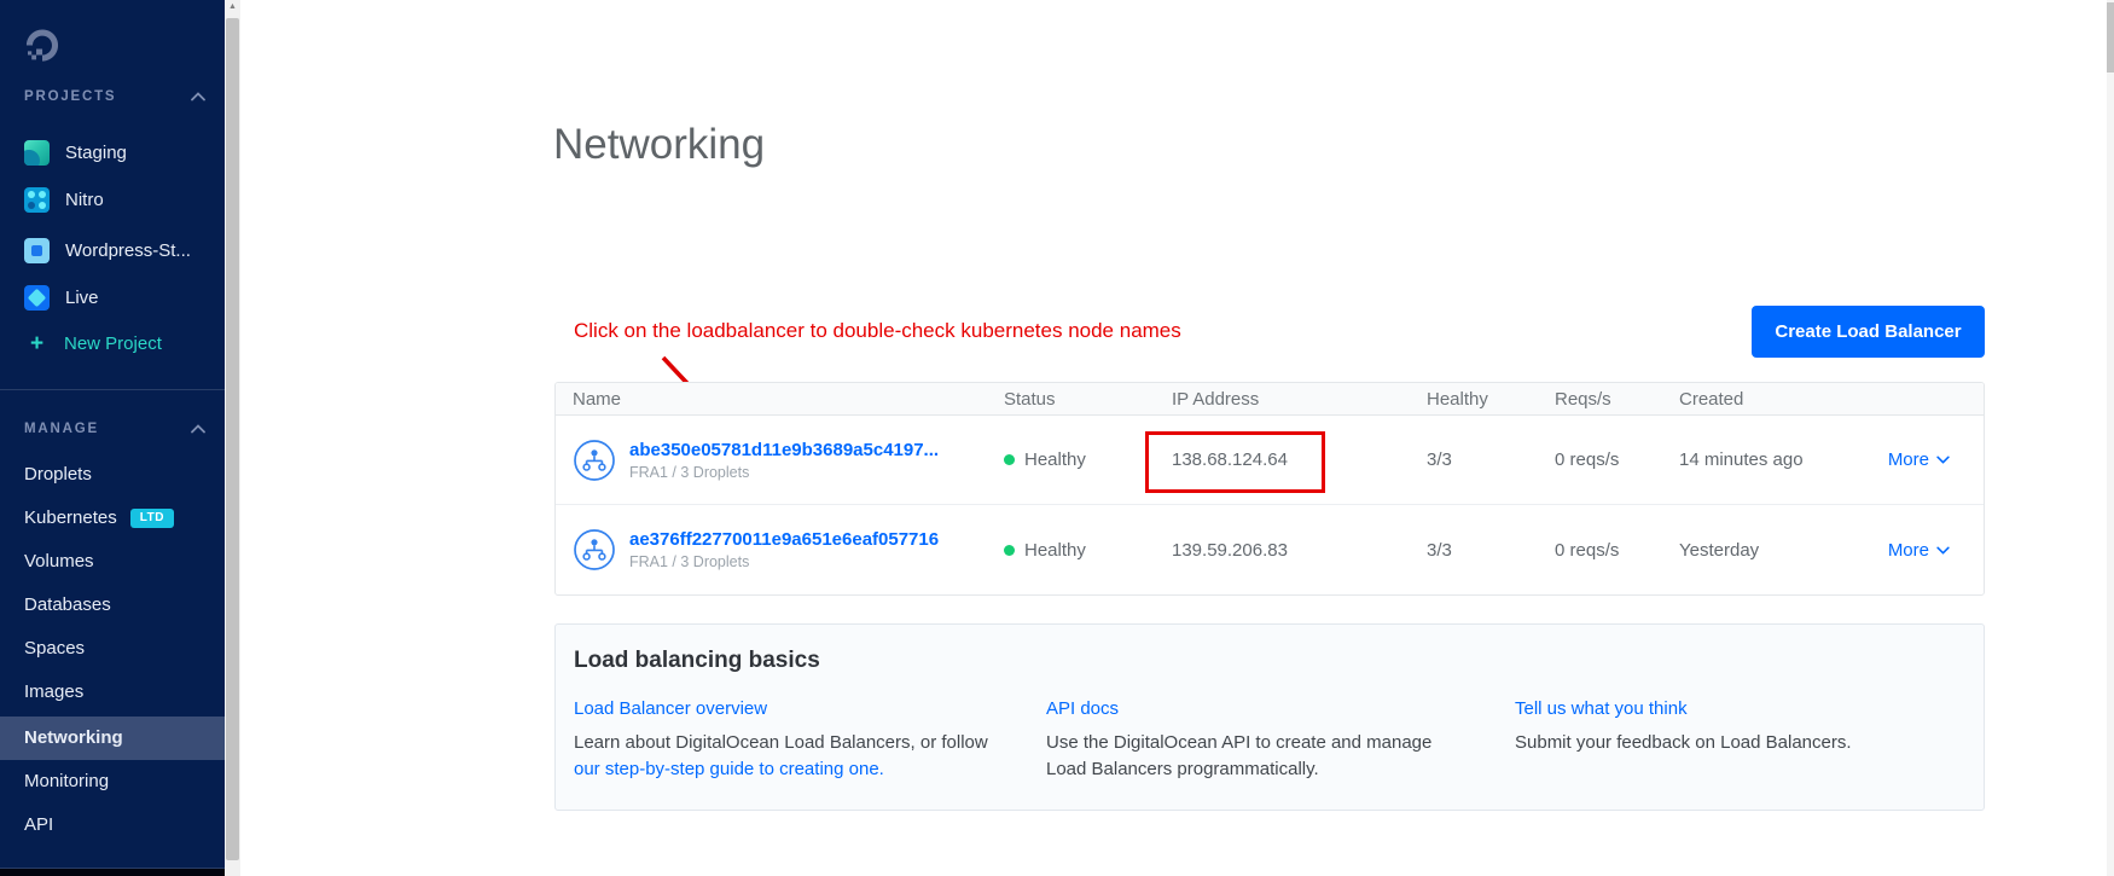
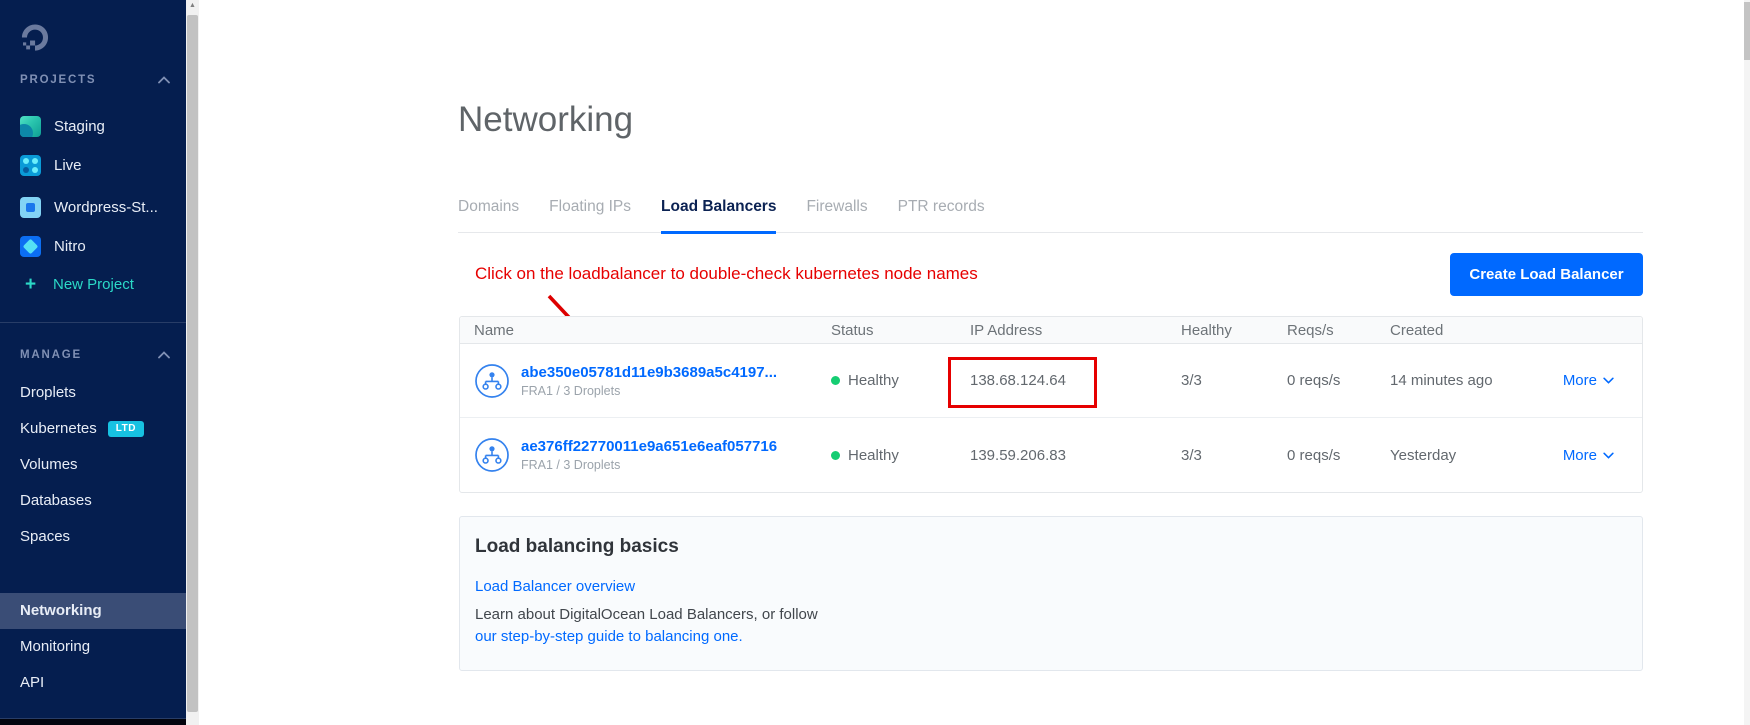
  PROJECTS
  Staging
- Nitro
+ Live
  Wordpress-St...
- Live
+ Nitro
  +
  New Project
  MANAGE
  Droplets
  Kubernetes
  LTD
  Volumes
  Databases
  Spaces
- Images
  Networking
  Monitoring
  API
  Networking
+ Domains
+ Floating IPs
+ Load Balancers
+ Firewalls
+ PTR records
  Click on the loadbalancer to double-check kubernetes node names
  Create Load Balancer
  Name
  Status
  IP Address
  Healthy
  Reqs/s
  Created
  abe350e05781d11e9b3689a5c4197...
  FRA1 / 3 Droplets
  Healthy
  138.68.124.64
  3/3
  0 reqs/s
  14 minutes ago
  More
  ae376ff22770011e9a651e6eaf057716
  FRA1 / 3 Droplets
  Healthy
  139.59.206.83
  3/3
  0 reqs/s
  Yesterday
  More
  Load balancing basics
  Load Balancer overview
  Learn about DigitalOcean Load Balancers, or follow
- our step-by-step guide to creating one.
+ our step-by-step guide to balancing one.
- API docs
- Use the DigitalOcean API to create and manage Load Balancers programmatically.
- Tell us what you think
- Submit your feedback on Load Balancers.
